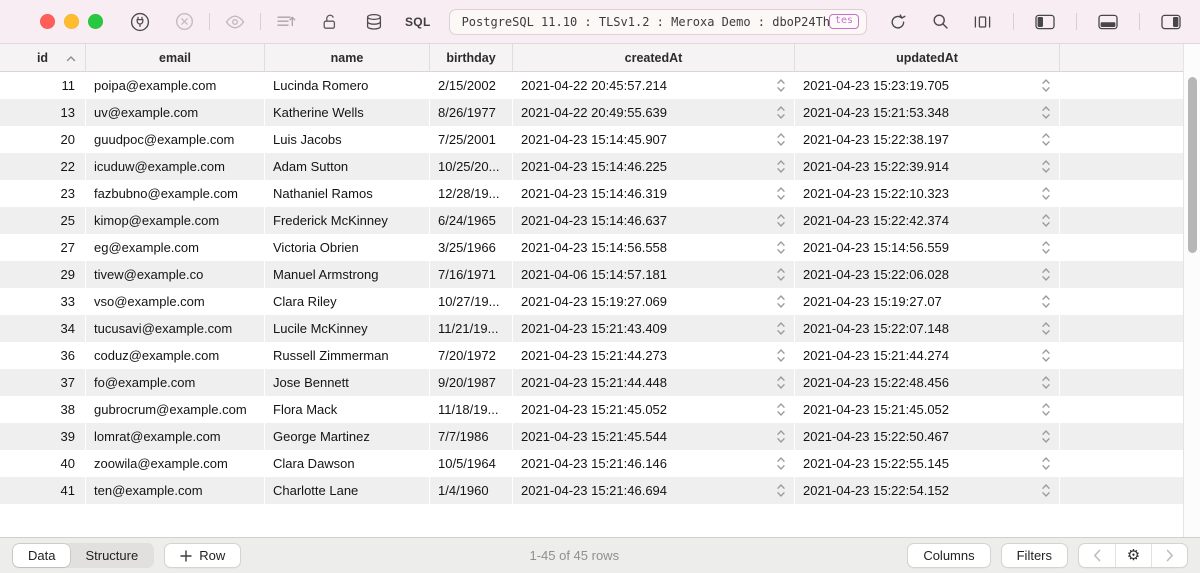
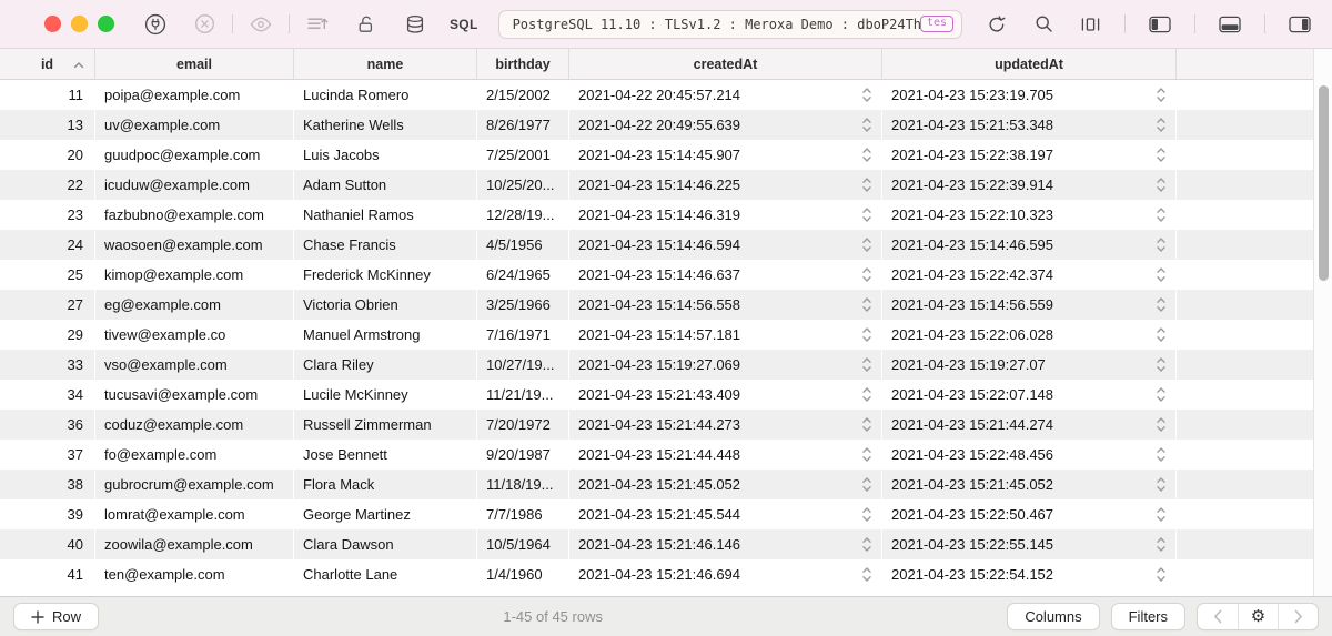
  SQL
  PostgreSQL 11.10 : TLSv1.2 : Meroxa Demo : dboP24Th
  tes
  id
  email
  name
  birthday
  createdAt
  updatedAt
  11
  poipa@example.com
  Lucinda Romero
  2/15/2002
  2021-04-22 20:45:57.214
  2021-04-23 15:23:19.705
  13
  uv@example.com
  Katherine Wells
  8/26/1977
  2021-04-22 20:49:55.639
  2021-04-23 15:21:53.348
  20
  guudpoc@example.com
  Luis Jacobs
  7/25/2001
  2021-04-23 15:14:45.907
  2021-04-23 15:22:38.197
  22
  icuduw@example.com
  Adam Sutton
  10/25/20...
  2021-04-23 15:14:46.225
  2021-04-23 15:22:39.914
  23
  fazbubno@example.com
  Nathaniel Ramos
  12/28/19...
  2021-04-23 15:14:46.319
  2021-04-23 15:22:10.323
+ 24
+ waosoen@example.com
+ Chase Francis
+ 4/5/1956
+ 2021-04-23 15:14:46.594
+ 2021-04-23 15:14:46.595
  25
  kimop@example.com
  Frederick McKinney
  6/24/1965
  2021-04-23 15:14:46.637
  2021-04-23 15:22:42.374
  27
  eg@example.com
  Victoria Obrien
  3/25/1966
  2021-04-23 15:14:56.558
  2021-04-23 15:14:56.559
  29
  tivew@example.co
  Manuel Armstrong
  7/16/1971
- 2021-04-06 15:14:57.181
+ 2021-04-23 15:14:57.181
  2021-04-23 15:22:06.028
  33
  vso@example.com
  Clara Riley
  10/27/19...
  2021-04-23 15:19:27.069
  2021-04-23 15:19:27.07
  34
  tucusavi@example.com
  Lucile McKinney
  11/21/19...
  2021-04-23 15:21:43.409
  2021-04-23 15:22:07.148
  36
  coduz@example.com
  Russell Zimmerman
  7/20/1972
  2021-04-23 15:21:44.273
  2021-04-23 15:21:44.274
  37
  fo@example.com
  Jose Bennett
  9/20/1987
  2021-04-23 15:21:44.448
  2021-04-23 15:22:48.456
  38
  gubrocrum@example.com
  Flora Mack
  11/18/19...
  2021-04-23 15:21:45.052
  2021-04-23 15:21:45.052
  39
  lomrat@example.com
  George Martinez
  7/7/1986
  2021-04-23 15:21:45.544
  2021-04-23 15:22:50.467
  40
  zoowila@example.com
  Clara Dawson
  10/5/1964
  2021-04-23 15:21:46.146
  2021-04-23 15:22:55.145
  41
  ten@example.com
  Charlotte Lane
  1/4/1960
  2021-04-23 15:21:46.694
  2021-04-23 15:22:54.152
- Data
- Structure
  Row
  1-45 of 45 rows
  Columns
  Filters
  ⚙
